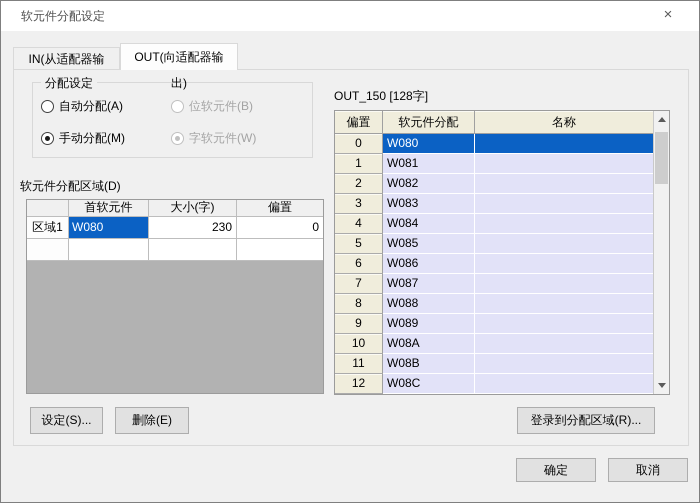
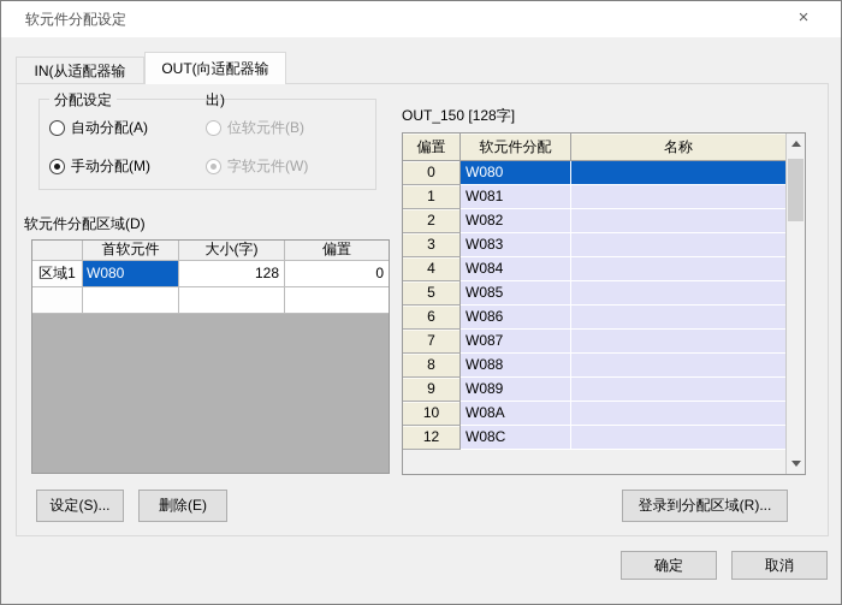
  软元件分配设定
  ×
  IN(从适配器输
  OUT(向适配器输出)
  分配设定
  自动分配(A)
  位软元件(B)
  手动分配(M)
  字软元件(W)
  软元件分配区域(D)
  首软元件
  大小(字)
  偏置
  区域1
  W080
- 230
+ 128
  0
  OUT_150 [128字]
  偏置
  软元件分配
  名称
  0
  W080
  1
  W081
  2
  W082
  3
  W083
  4
  W084
  5
  W085
  6
  W086
  7
  W087
  8
  W088
  9
  W089
  10
  W08A
- 11
- W08B
  12
  W08C
  设定(S)...
  删除(E)
  登录到分配区域(R)...
  确定
  取消
